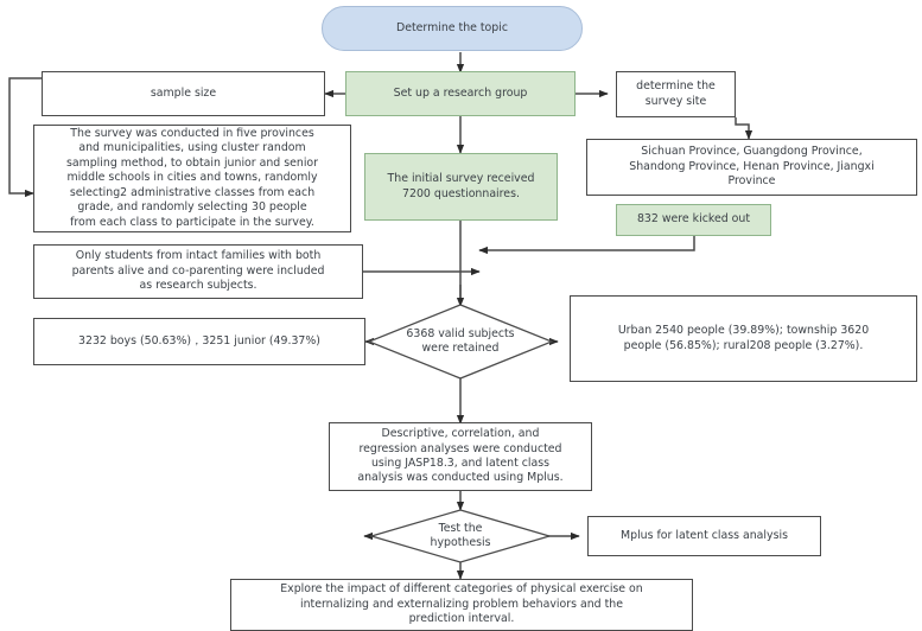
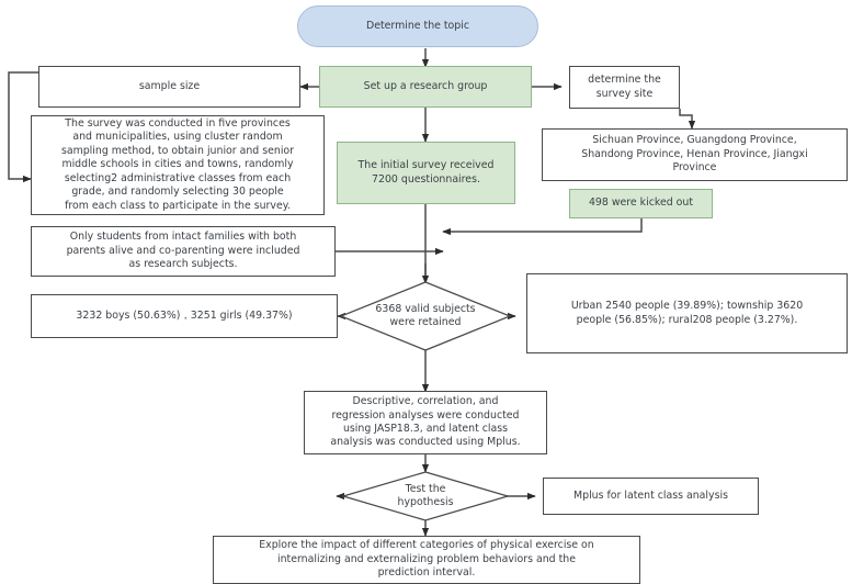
  Determine the topic
  sample size
  Set up a research group
  determine the
  survey site
  Sichuan Province, Guangdong Province,
  Shandong Province, Henan Province, Jiangxi
  Province
  The survey was conducted in five provinces
  and municipalities, using cluster random
  sampling method, to obtain junior and senior
  middle schools in cities and towns, randomly
  selecting2 administrative classes from each
  grade, and randomly selecting 30 people
  from each class to participate in the survey.
  The initial survey received
  7200 questionnaires.
- 832 were kicked out
+ 498 were kicked out
  Only students from intact families with both
  parents alive and co-parenting were included
  as research subjects.
- 3232 boys (50.63%)，3251 junior (49.37%)
+ 3232 boys (50.63%)，3251 girls (49.37%)
  6368 valid subjects
  were retained
  Urban 2540 people (39.89%); township 3620
  people (56.85%); rural208 people (3.27%).
  Descriptive, correlation, and
  regression analyses were conducted
  using JASP18.3, and latent class
  analysis was conducted using Mplus.
  Test the
  hypothesis
  Mplus for latent class analysis
  Explore the impact of different categories of physical exercise on
  internalizing and externalizing problem behaviors and the
  prediction interval.
